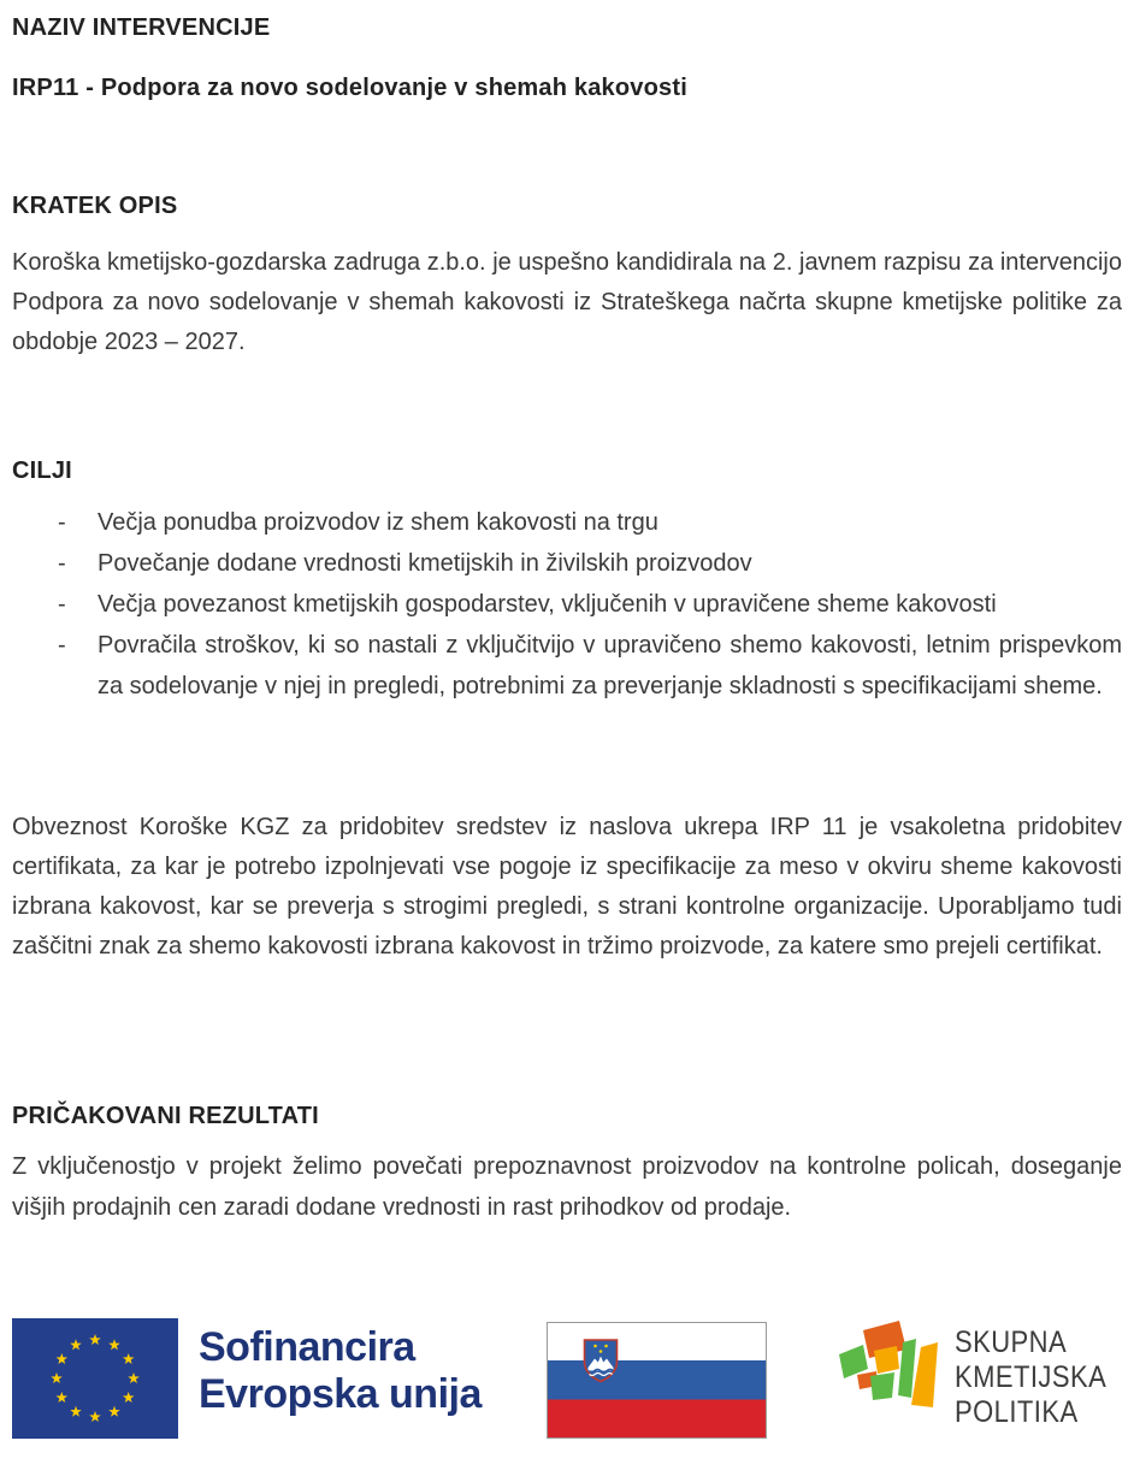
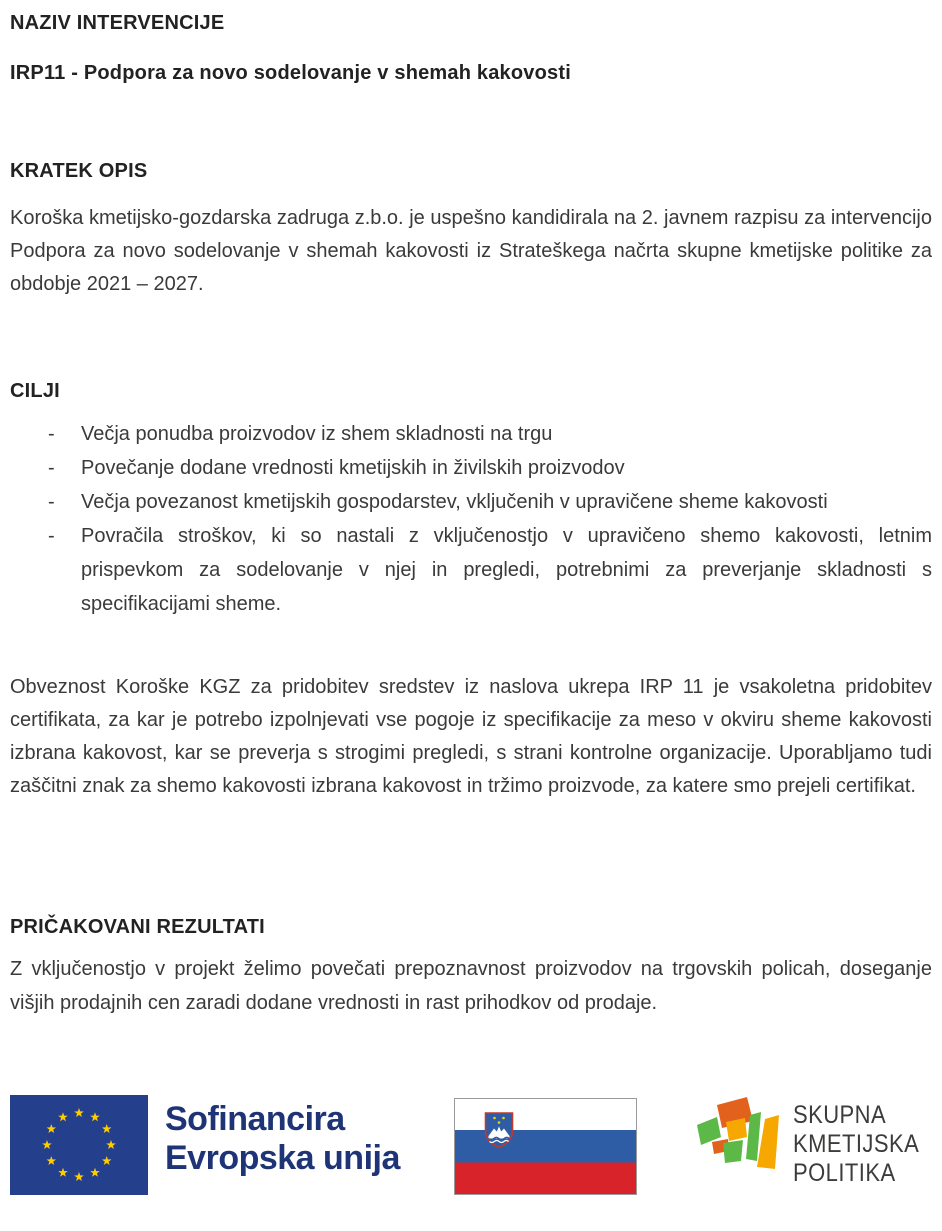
  NAZIV INTERVENCIJE
  IRP11 - Podpora za novo sodelovanje v shemah kakovosti
  KRATEK OPIS
- Koroška kmetijsko-gozdarska zadruga z.b.o. je uspešno kandidirala na 2. javnem razpisu za intervencijo Podpora za novo sodelovanje v shemah kakovosti iz Strateškega načrta skupne kmetijske politike za obdobje 2023 – 2027.
+ Koroška kmetijsko-gozdarska zadruga z.b.o. je uspešno kandidirala na 2. javnem razpisu za intervencijo Podpora za novo sodelovanje v shemah kakovosti iz Strateškega načrta skupne kmetijske politike za obdobje 2021 – 2027.
  CILJI
  -
- Večja ponudba proizvodov iz shem kakovosti na trgu
+ Večja ponudba proizvodov iz shem skladnosti na trgu
  -
  Povečanje dodane vrednosti kmetijskih in živilskih proizvodov
  -
  Večja povezanost kmetijskih gospodarstev, vključenih v upravičene sheme kakovosti
  -
- Povračila stroškov, ki so nastali z vključitvijo v upravičeno shemo kakovosti, letnim prispevkom za sodelovanje v njej in pregledi, potrebnimi za preverjanje skladnosti s specifikacijami sheme.
+ Povračila stroškov, ki so nastali z vključenostjo v upravičeno shemo kakovosti, letnim prispevkom za sodelovanje v njej in pregledi, potrebnimi za preverjanje skladnosti s specifikacijami sheme.
  Obveznost Koroške KGZ za pridobitev sredstev iz naslova ukrepa IRP 11 je vsakoletna pridobitev certifikata, za kar je potrebo izpolnjevati vse pogoje iz specifikacije za meso v okviru sheme kakovosti izbrana kakovost, kar se preverja s strogimi pregledi, s strani kontrolne organizacije. Uporabljamo tudi zaščitni znak za shemo kakovosti izbrana kakovost in tržimo proizvode, za katere smo prejeli certifikat.
  PRIČAKOVANI REZULTATI
- Z vključenostjo v projekt želimo povečati prepoznavnost proizvodov na kontrolne policah, doseganje višjih prodajnih cen zaradi dodane vrednosti in rast prihodkov od prodaje.
+ Z vključenostjo v projekt želimo povečati prepoznavnost proizvodov na trgovskih policah, doseganje višjih prodajnih cen zaradi dodane vrednosti in rast prihodkov od prodaje.
  Sofinancira
  Evropska unija
  SKUPNA
  KMETIJSKA
  POLITIKA
